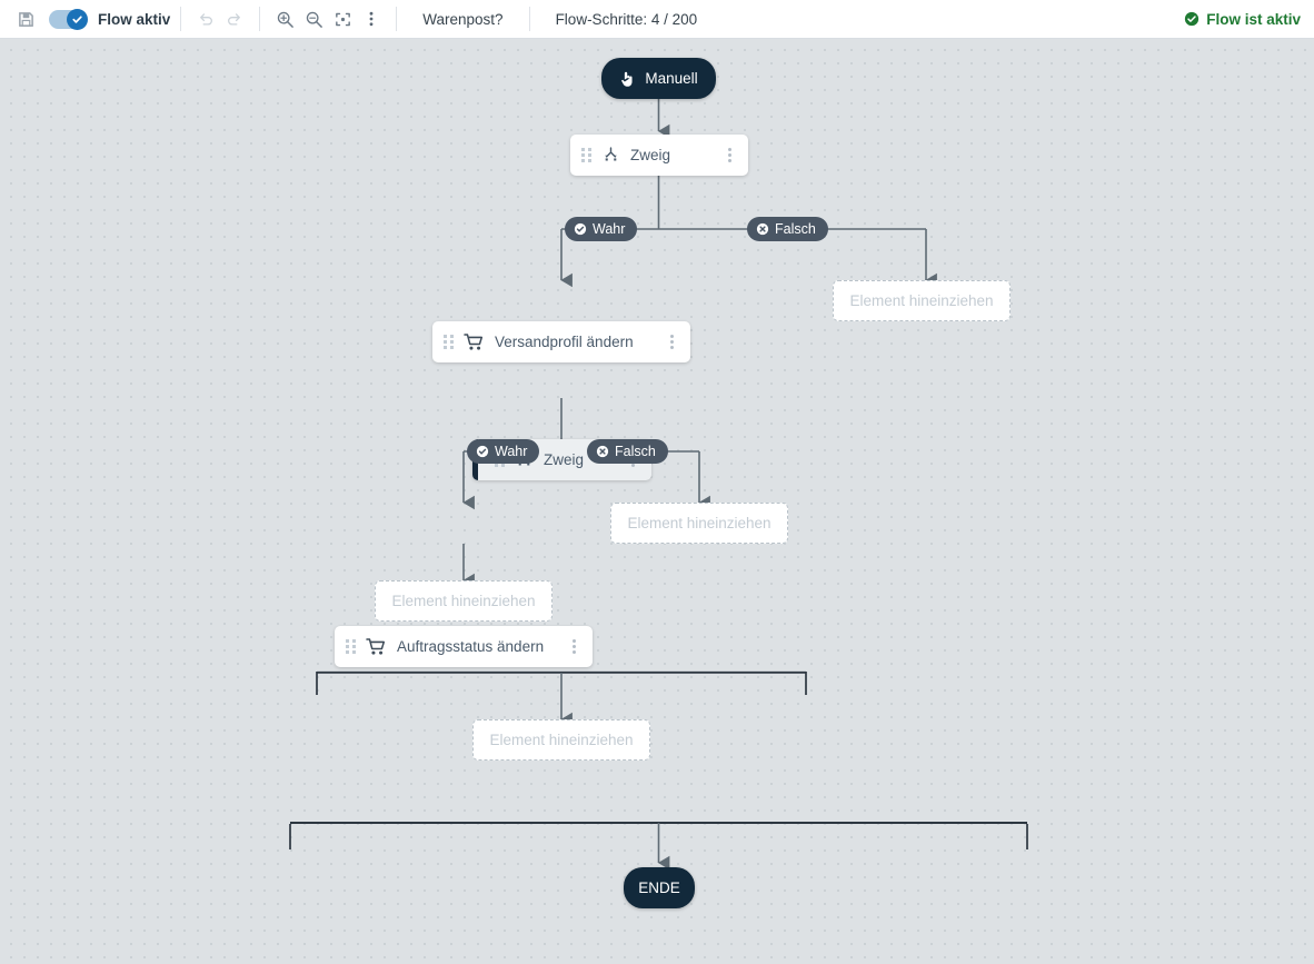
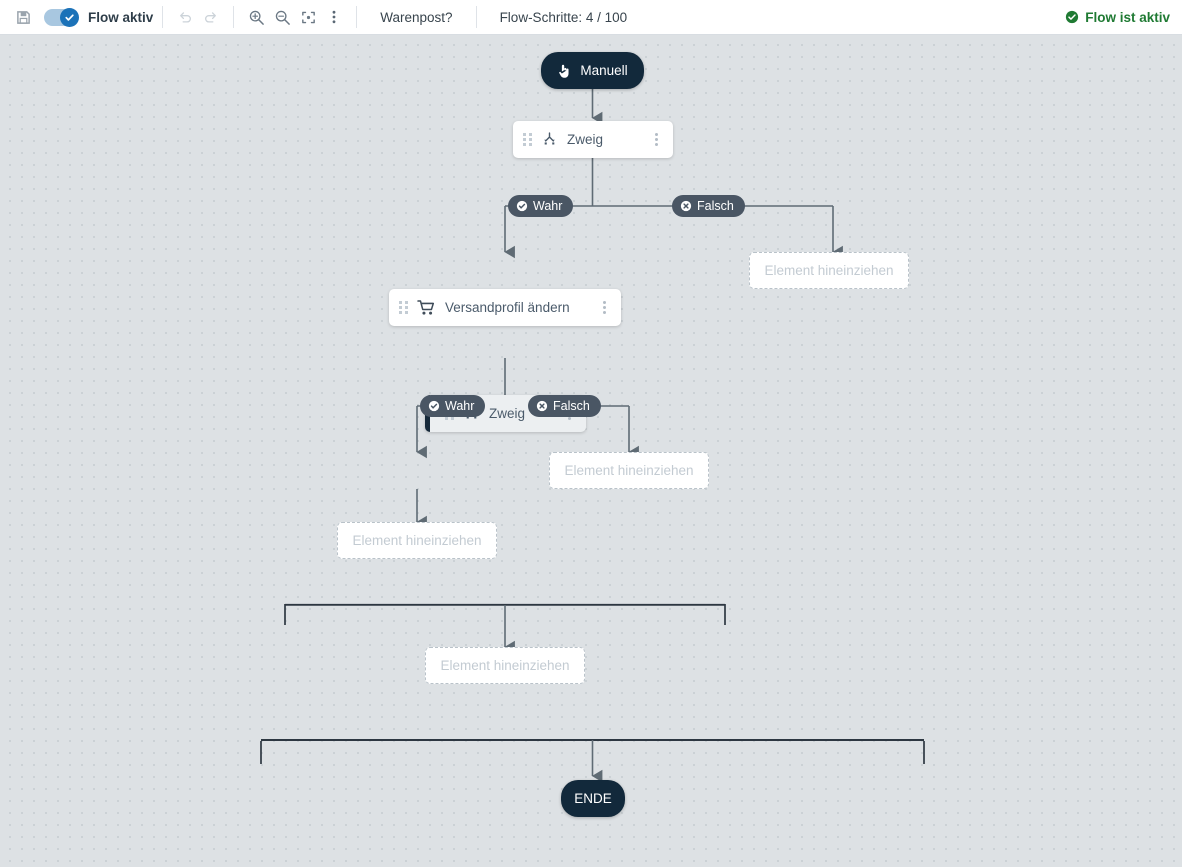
  Flow aktiv
  Warenpost?
- Flow-Schritte: 4 / 200
+ Flow-Schritte: 4 / 100
  Flow ist aktiv
  Manuell
  Zweig
  Wahr
  Falsch
  Versandprofil ändern
  Element hineinziehen
  Zweig
  Wahr
  Falsch
- Auftragsstatus ändern
  Element hineinziehen
  Element hineinziehen
  Element hineinziehen
  ENDE
